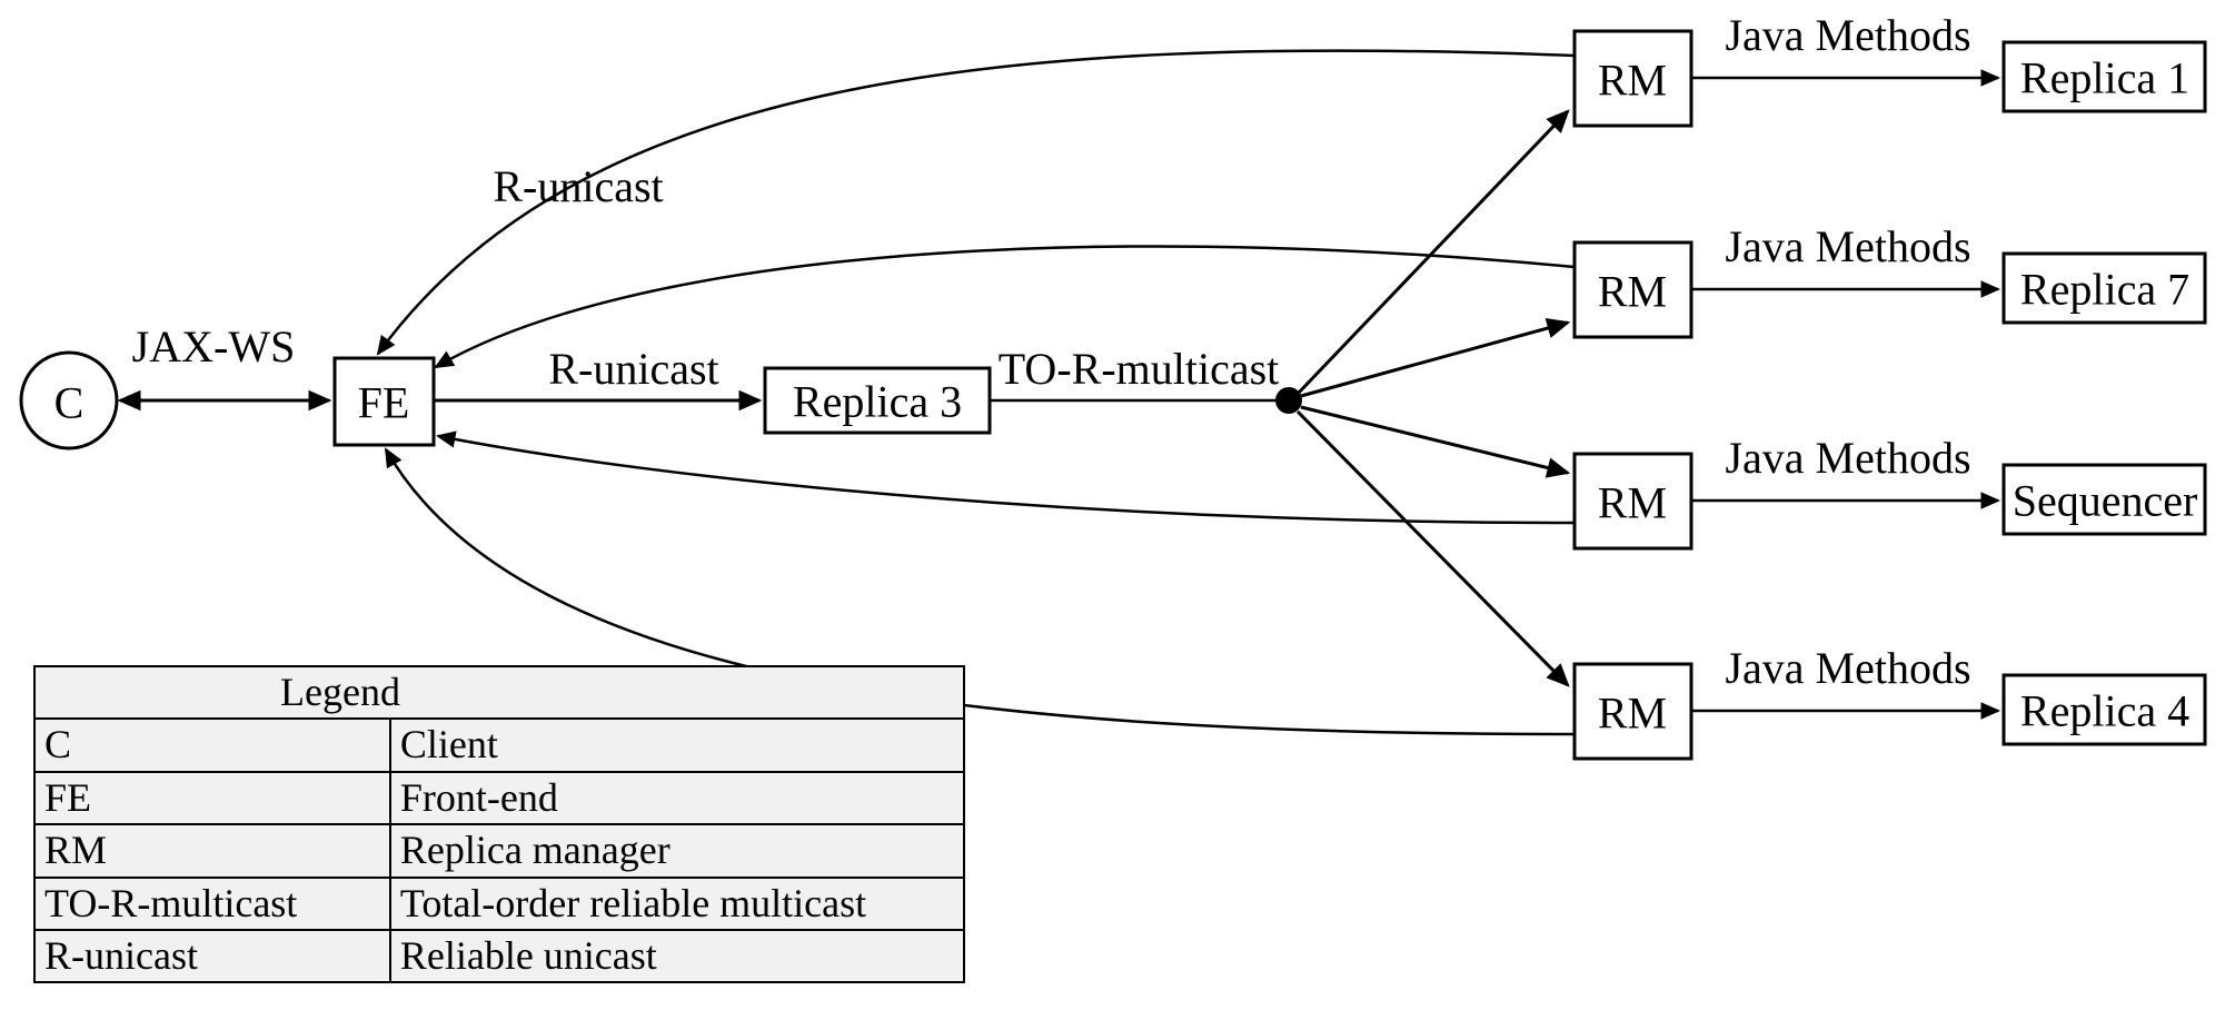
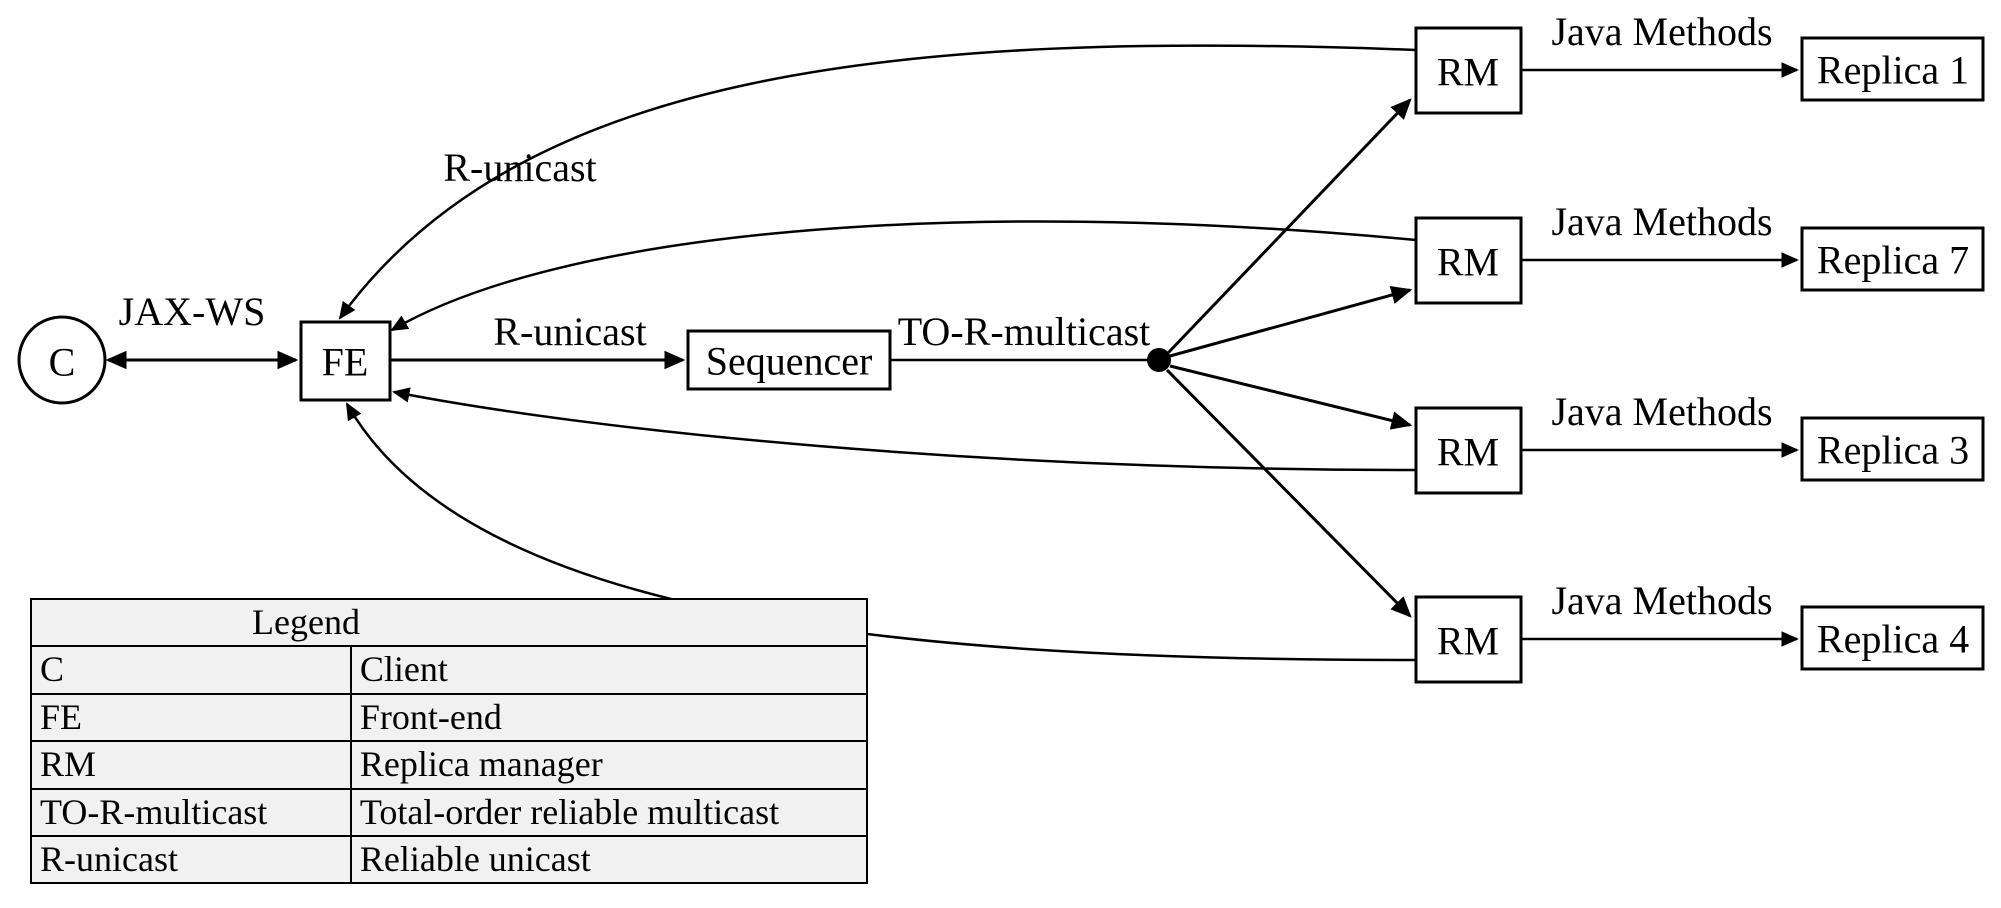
  C
  FE
- Replica 3
+ Sequencer
  RM
  RM
  RM
  RM
  Replica 1
  Replica 7
- Sequencer
+ Replica 3
  Replica 4
  JAX-WS
  R-unicast
  R-unicast
  TO-R-multicast
  Java Methods
  Java Methods
  Java Methods
  Java Methods
  Legend
  C	Client
  FE	Front-end
  RM	Replica manager
  TO-R-multicast	Total-order reliable multicast
  R-unicast	Reliable unicast
